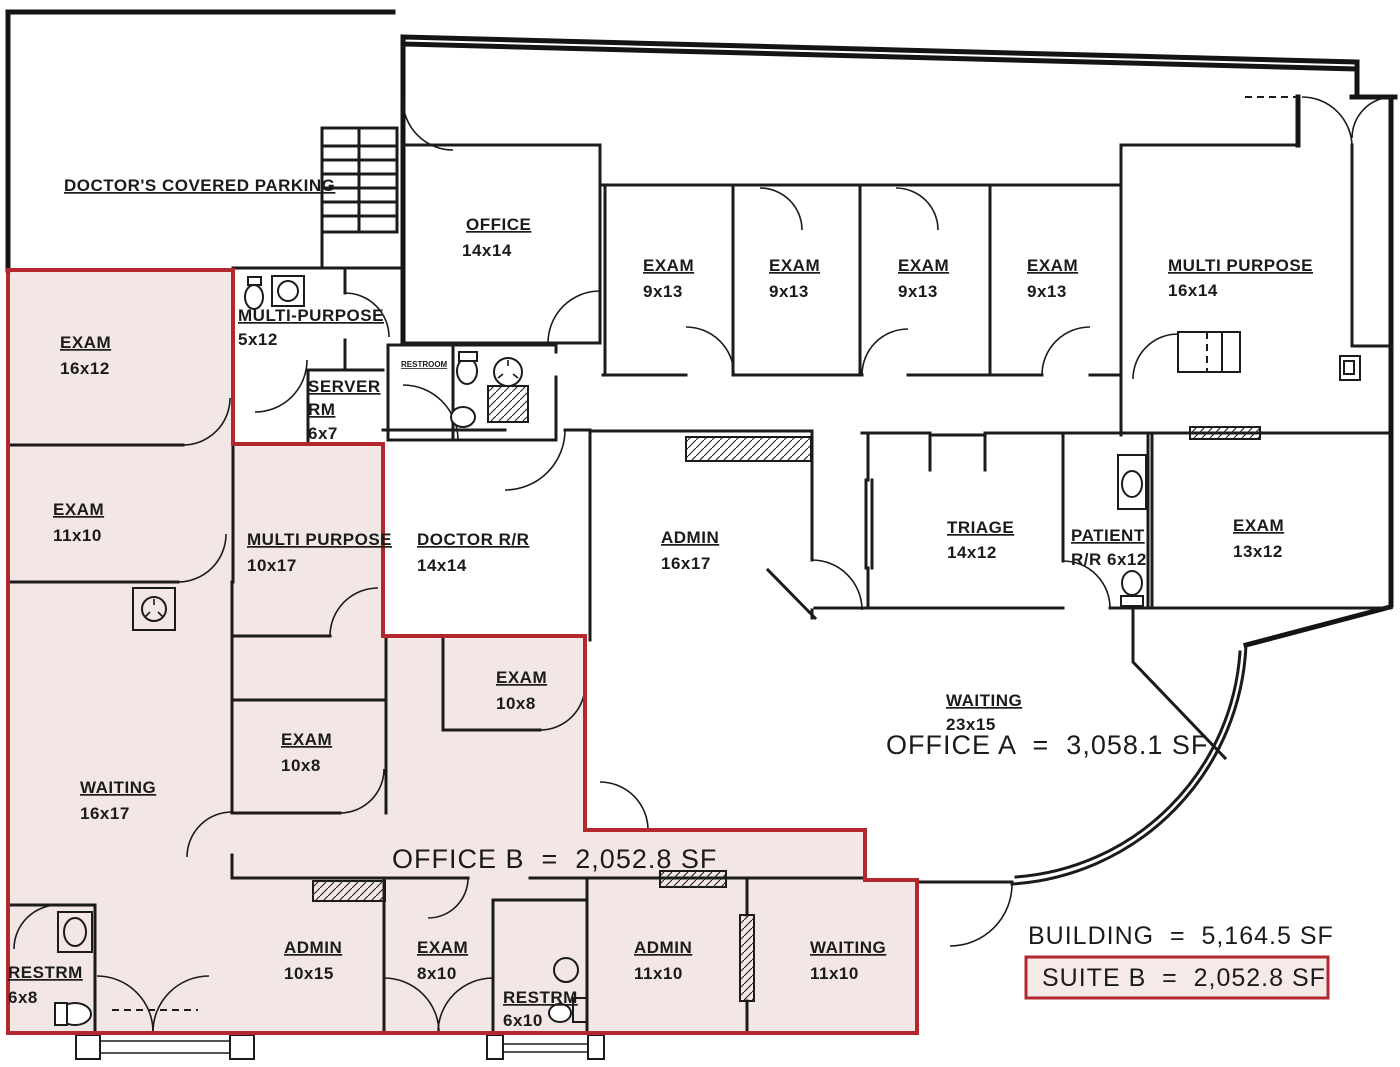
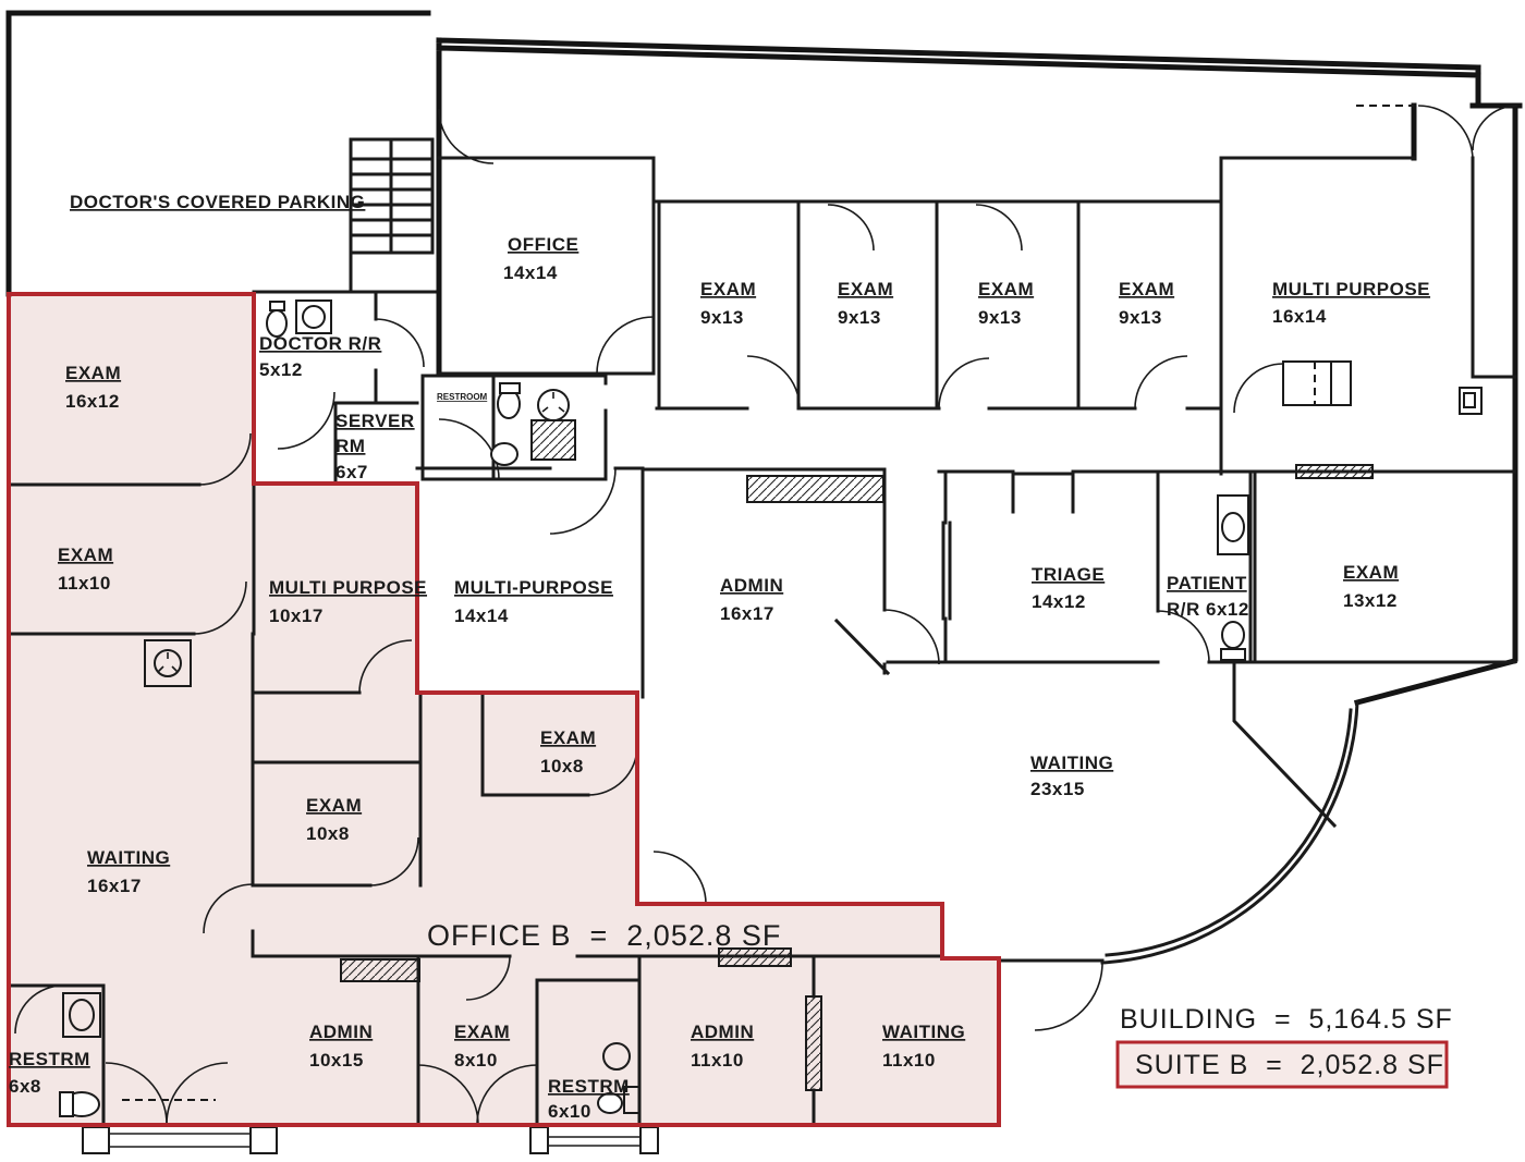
  DOCTOR'S COVERED PARKING
  OFFICE
  14x14
  EXAM
  9x13
  EXAM
  9x13
  EXAM
  9x13
  EXAM
  9x13
  MULTI PURPOSE
  16x14
- MULTI-PURPOSE
+ DOCTOR R/R
  5x12
  SERVER
  RM
  6x7
  EXAM
  16x12
  EXAM
  11x10
  MULTI PURPOSE
  10x17
- DOCTOR R/R
+ MULTI-PURPOSE
  14x14
  ADMIN
  16x17
  TRIAGE
  14x12
  PATIENT
  R/R 6x12
  EXAM
  13x12
  WAITING
  23x15
  EXAM
  10x8
  WAITING
  16x17
  EXAM
  10x8
  RESTRM
  6x8
  ADMIN
  10x15
  EXAM
  8x10
  RESTRM
  6x10
  ADMIN
  11x10
  WAITING
  11x10
  RESTROOM
- OFFICE A = 3,058.1 SF
  OFFICE B = 2,052.8 SF
  BUILDING = 5,164.5 SF
  SUITE B = 2,052.8 SF
